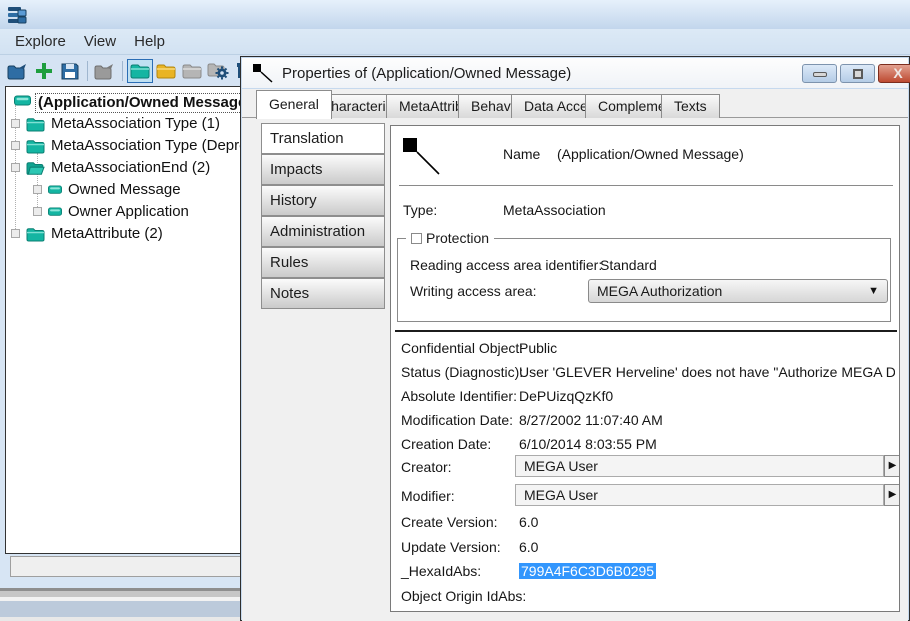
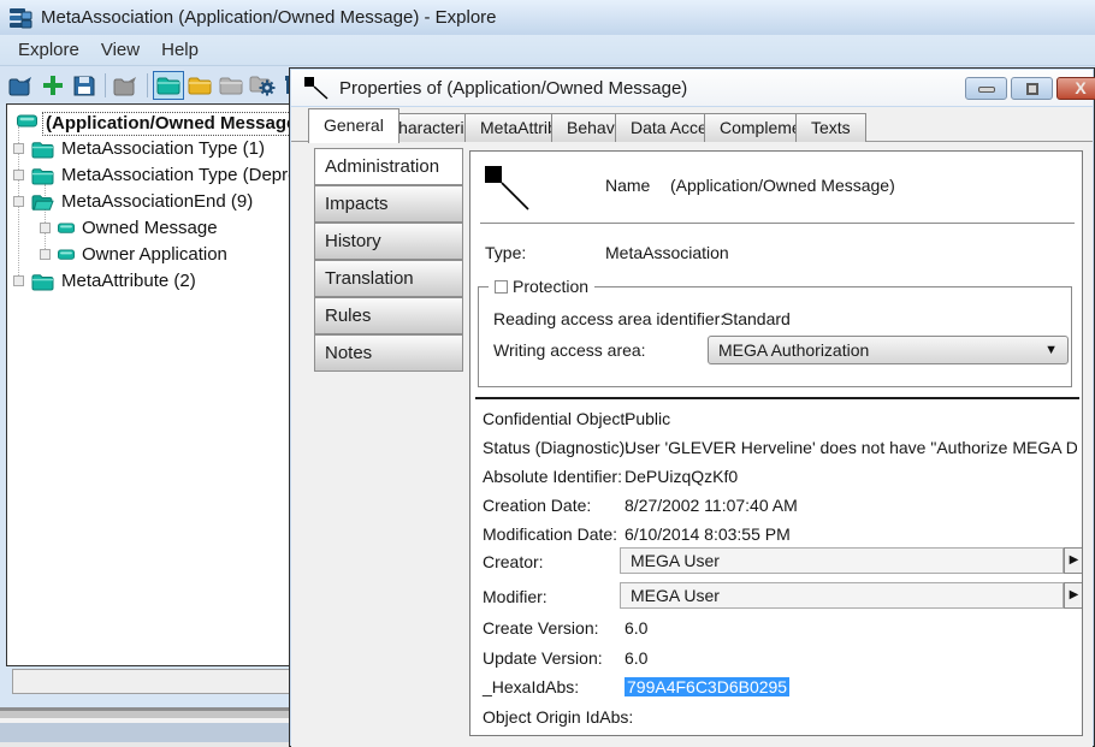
+ MetaAssociation (Application/Owned Message) - Explore
  Explore
  View
  Help
  (Application/Owned Messag
  MetaAssociation Type (1)
  MetaAssociation Type (Depr
- MetaAssociationEnd (2)
+ MetaAssociationEnd (9)
  Owned Message
  Owner Application
  MetaAttribute (2)
  Properties of (Application/Owned Message)
  X
  General
  Data Acce
  Texts
- Translation
+ Administration
  Impacts
  History
- Administration
+ Translation
  Notes
  Name
  (Application/Owned Message)
  Type:
  MetaAssociation
  Protection
  Reading access area identifier:
  Standard
  Writing access area:
  MEGA Authorization
  ▼
  Confidential Object:
  Public
  Status (Diagnostic):
  User 'GLEVER Herveline' does not have "Authorize MEGA D
  Absolute Identifier:
  DePUizqQzKf0
- Modification Date:
+ Creation Date:
  8/27/2002 11:07:40 AM
- Creation Date:
+ Modification Date:
  6/10/2014 8:03:55 PM
  Creator:
  MEGA User
  ▶
  Modifier:
  MEGA User
  ▶
  Create Version:
  6.0
  Update Version:
  6.0
  _HexaIdAbs:
  799A4F6C3D6B0295
  Object Origin IdAbs:
